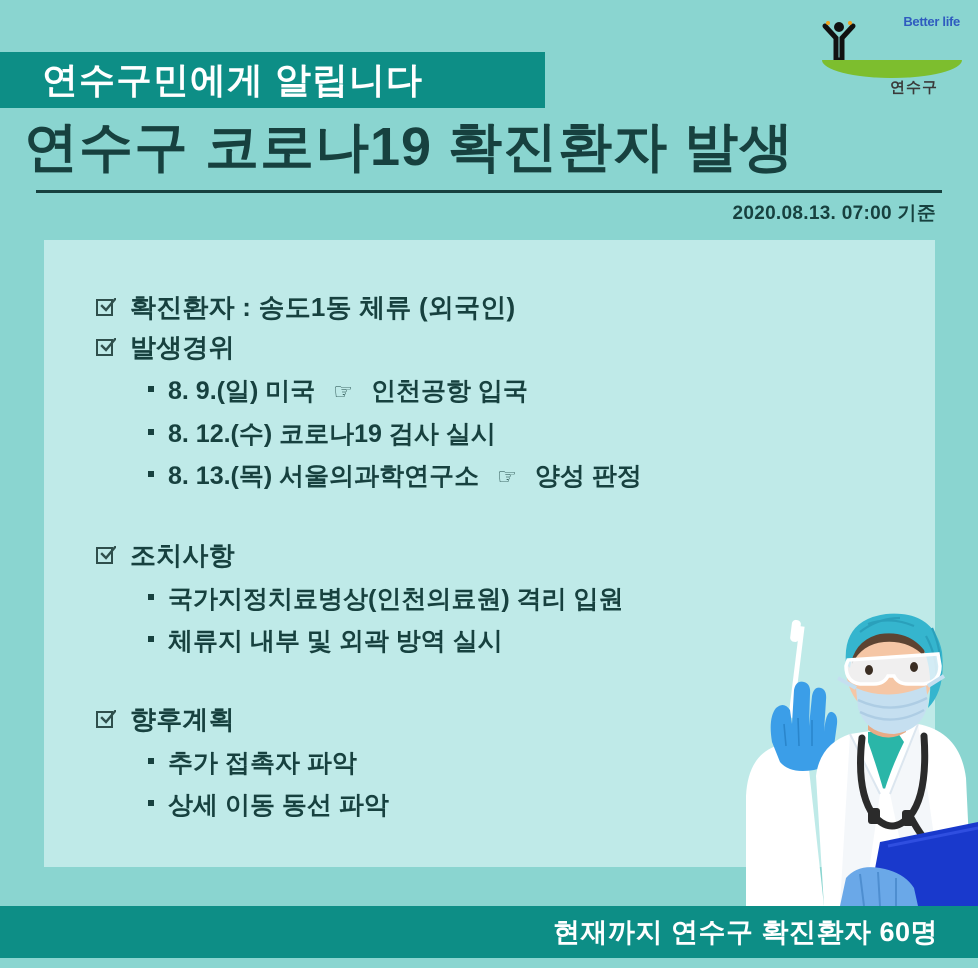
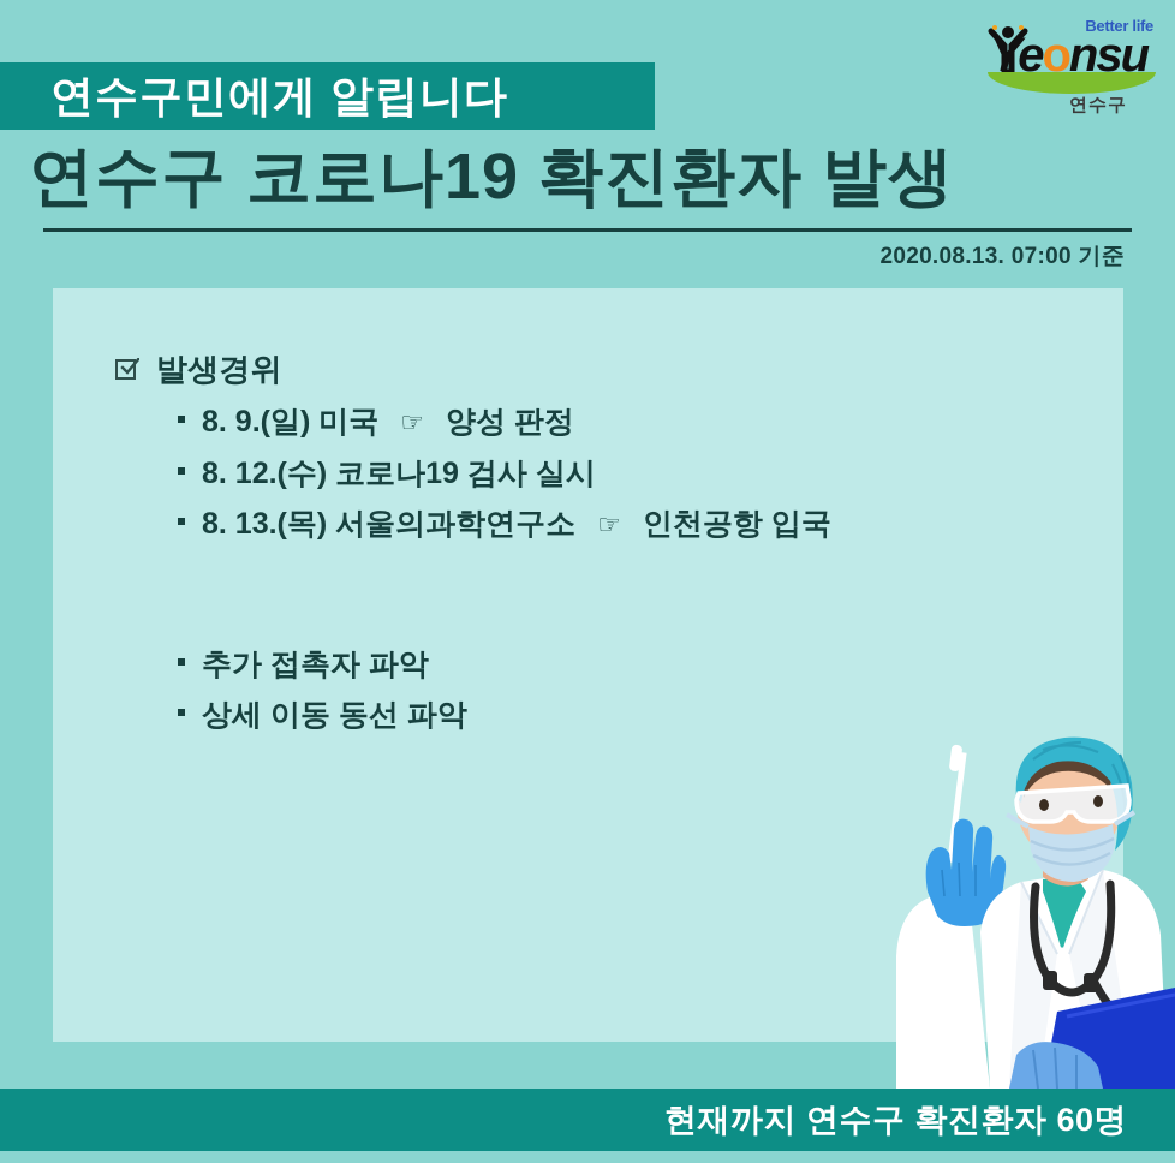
  Better life
+ Yeonsu
  연수구
  연수구민에게 알립니다
  연수구 코로나19 확진환자 발생
  2020.08.13. 07:00 기준
- 확진환자 : 송도1동 체류 (외국인)
  발생경위
  8. 9.(일) 미국
  ☞
- 인천공항 입국
+ 양성 판정
  8. 12.(수) 코로나19 검사 실시
  8. 13.(목) 서울의과학연구소
  ☞
- 양성 판정
+ 인천공항 입국
- 조치사항
- 국가지정치료병상(인천의료원) 격리 입원
- 체류지 내부 및 외곽 방역 실시
- 향후계획
  추가 접촉자 파악
  상세 이동 동선 파악
  현재까지 연수구 확진환자 60명
